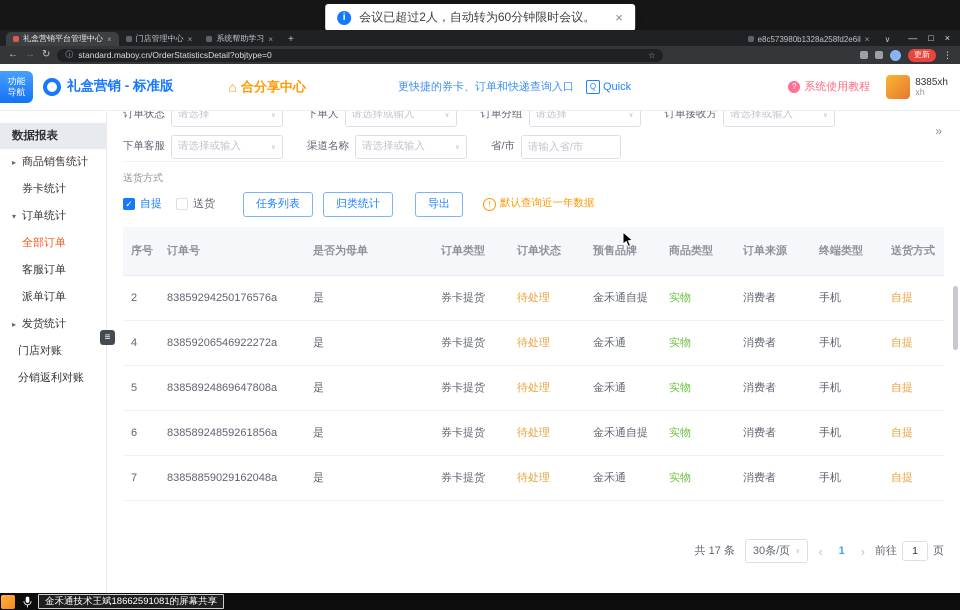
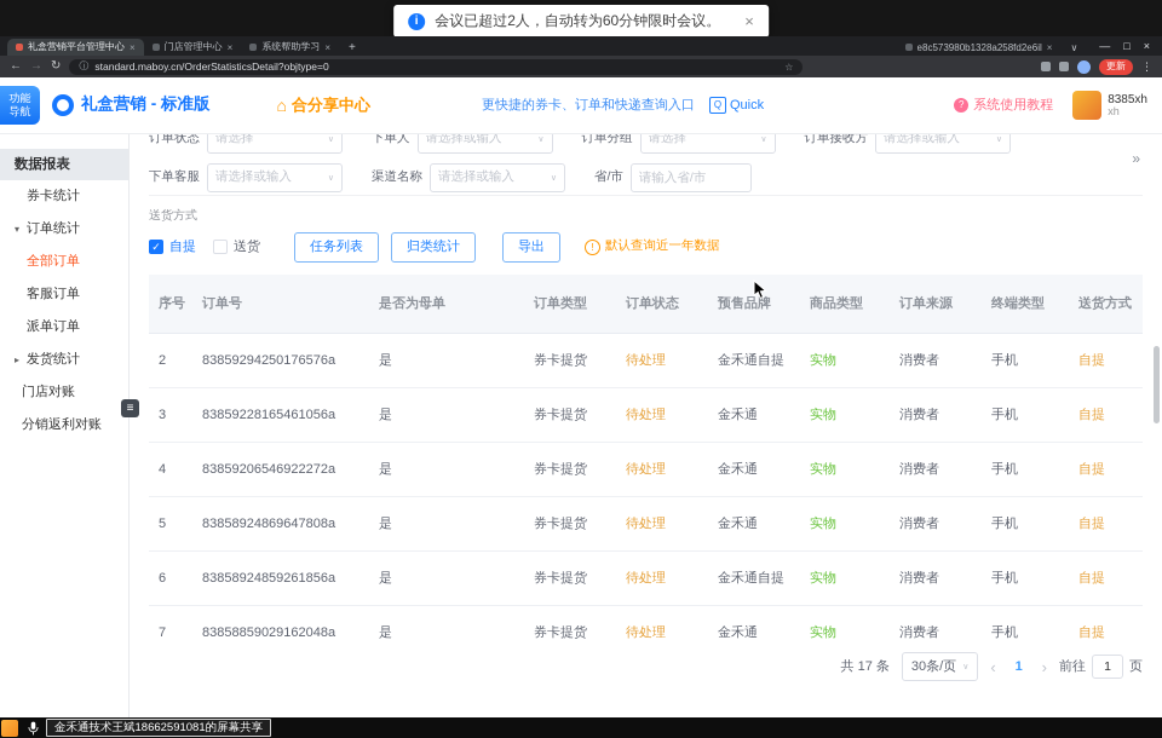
  i
  会议已超过2人，自动转为60分钟限时会议。
  ×
  礼盒营销平台管理中心
  ×
  门店管理中心
  ×
  系统帮助学习
  ×
  +
  e8c573980b1328a258fd2e6il
  ×
  ∨
  —
  □
  ×
  ←
  →
  ↻
  ⓘ
  standard.maboy.cn/OrderStatisticsDetail?objtype=0
  ☆
  更新
  ⋮
  功能
  导航
  礼盒营销 - 标准版
  ⌂
  合分享中心
  更快捷的券卡、订单和快递查询入口
  Q
  Quick
  ?
  系统使用教程
  8385xh
  xh
  数据报表
- ▸ 商品销售统计
  券卡统计
  ▾ 订单统计
  全部订单
  客服订单
  派单订单
  ▸ 发货统计
  门店对账
  分销返利对账
  ≡
  订单状态
  请选择
  下单人
  请选择或输入
  订单分组
  请选择
  订单接收方
  请选择或输入
  下单客服
  请选择或输入
  渠道名称
  请选择或输入
  省/市
  请输入省/市
  »
  送货方式
  ✓
  自提
  送货
  任务列表
  归类统计
  导出
  !
  默认查询近一年数据
  序号	订单号	是否为母单	订单类型	订单状态	预售品牌	商品类型	订单来源	终端类型	送货方式
  2	83859294250176576a	是	券卡提货	待处理	金禾通自提	实物	消费者	手机	自提
+ 3	83859228165461056a	是	券卡提货	待处理	金禾通	实物	消费者	手机	自提
  4	83859206546922272a	是	券卡提货	待处理	金禾通	实物	消费者	手机	自提
  5	83858924869647808a	是	券卡提货	待处理	金禾通	实物	消费者	手机	自提
  6	83858924859261856a	是	券卡提货	待处理	金禾通自提	实物	消费者	手机	自提
  7	83858859029162048a	是	券卡提货	待处理	金禾通	实物	消费者	手机	自提
  共 17 条
  30条/页
  ‹
  1
  ›
  前往
  1
  页
  金禾通技术王斌18662591081的屏幕共享
